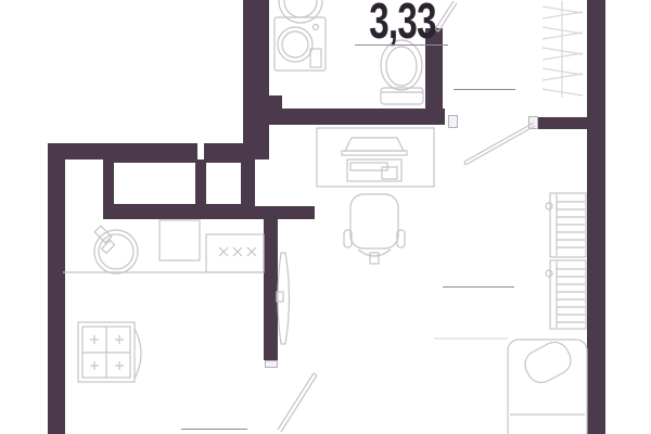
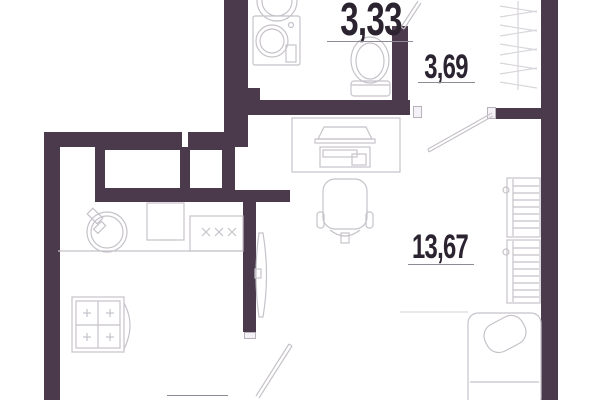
  3,33
+ 3,69
+ 13,67
